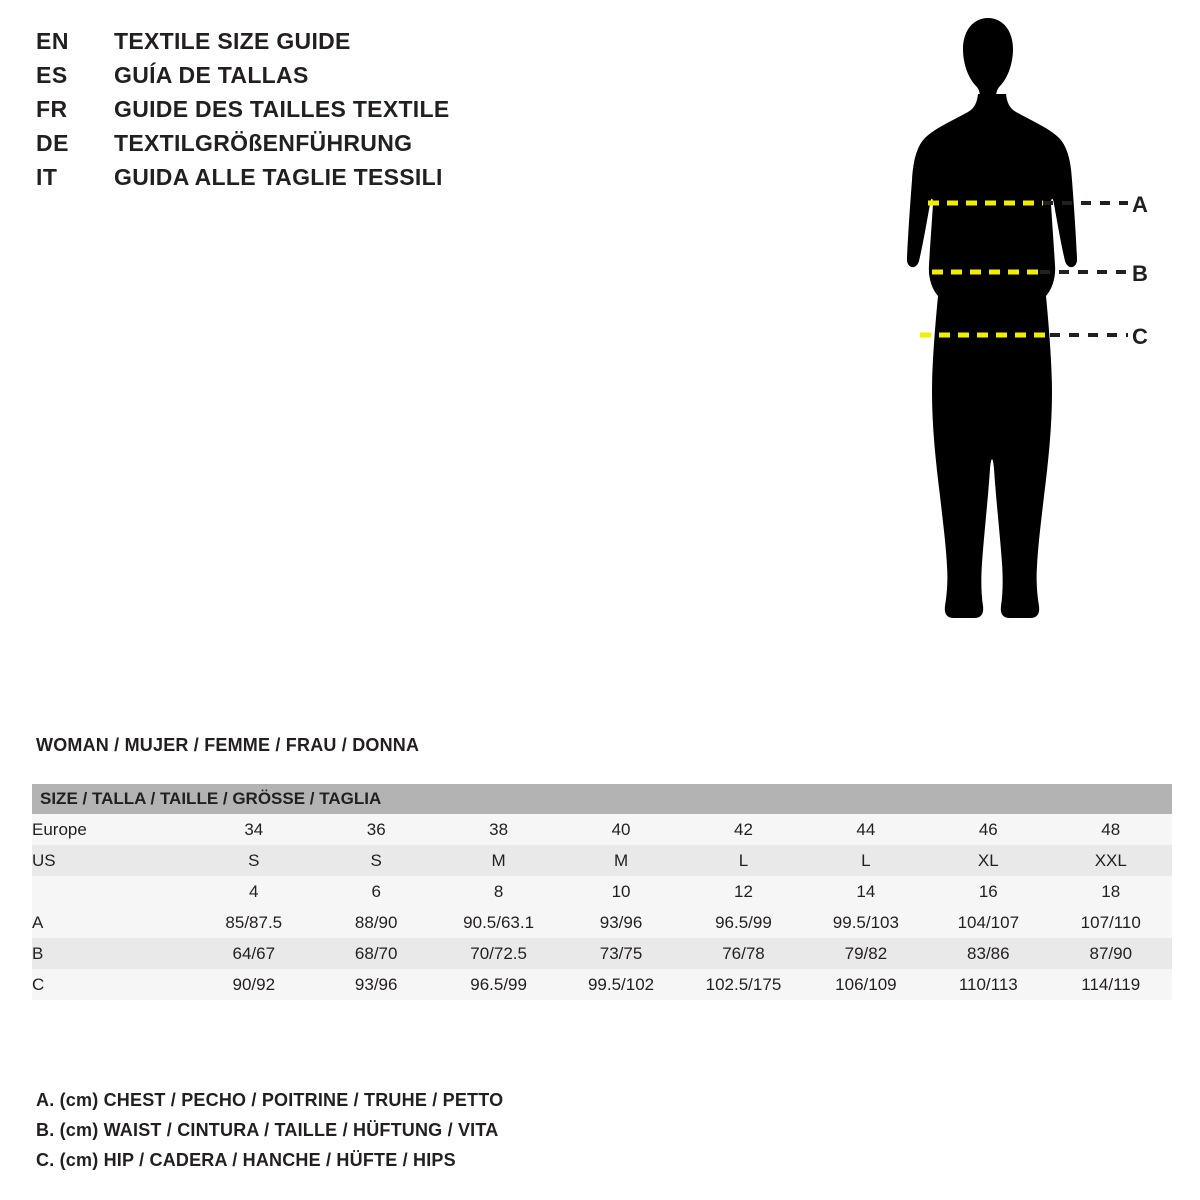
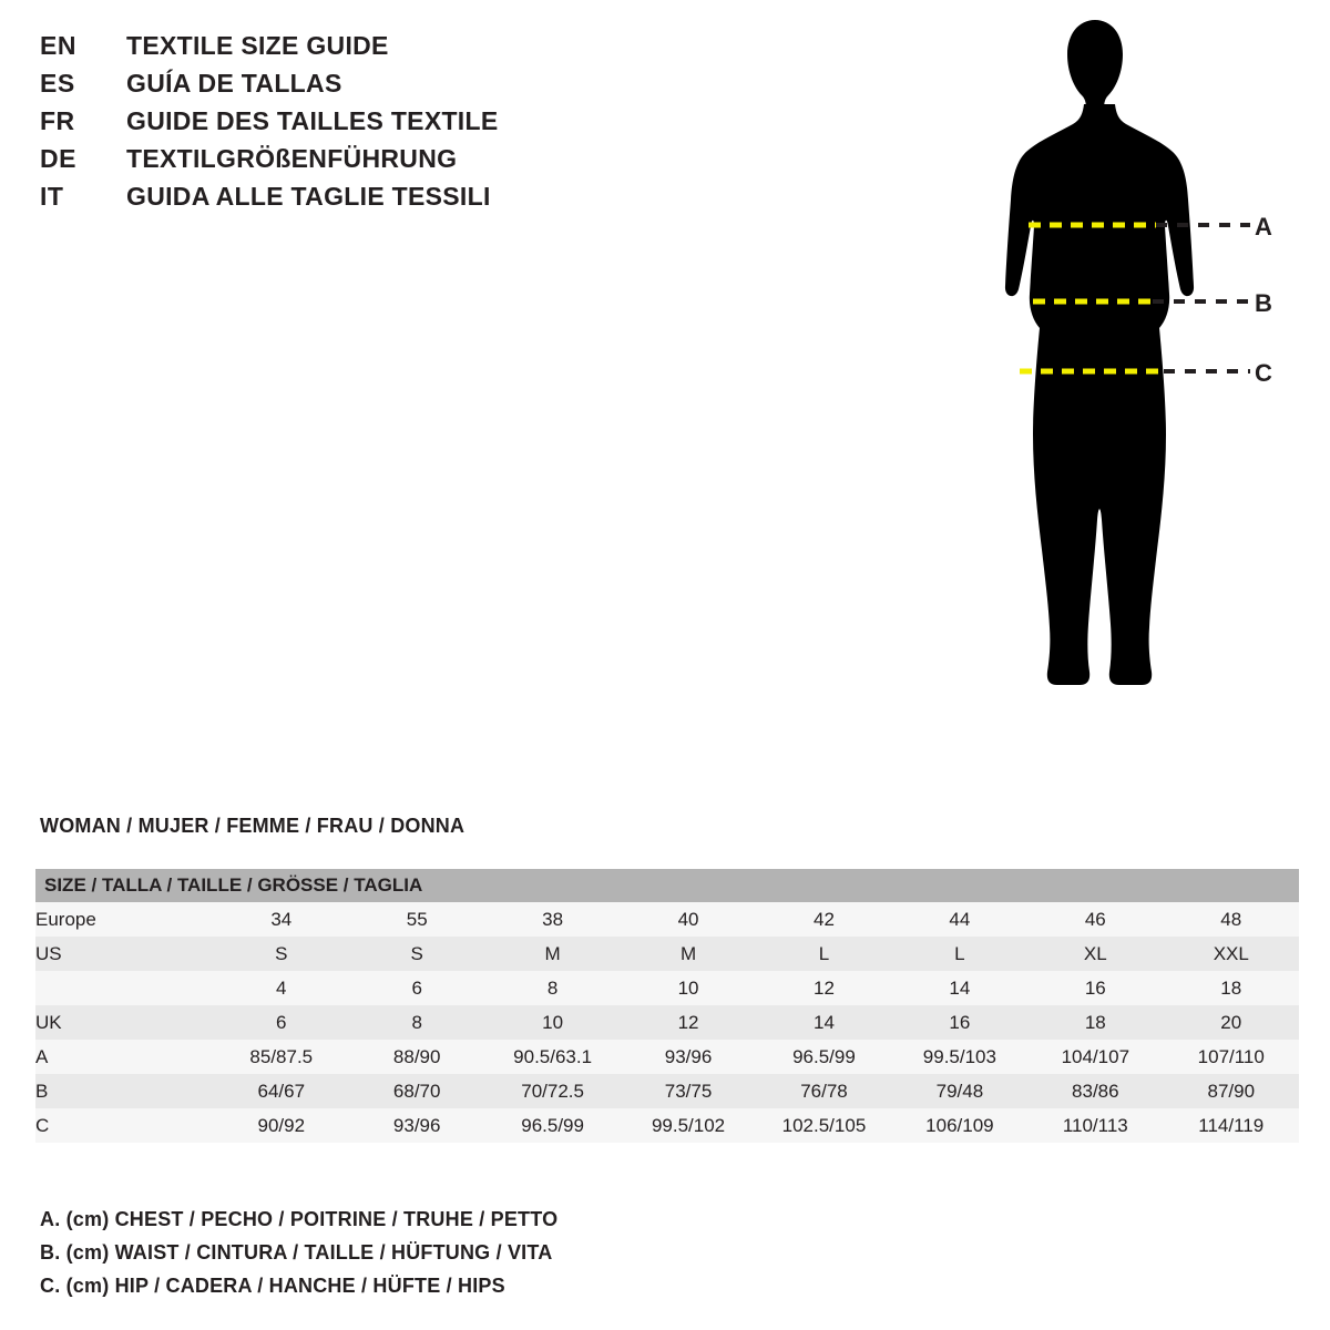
  EN
  TEXTILE SIZE GUIDE
  ES
  GUÍA DE TALLAS
  FR
  GUIDE DES TAILLES TEXTILE
  DE
  TEXTILGRÖßENFÜHRUNG
  IT
  GUIDA ALLE TAGLIE TESSILI
  A
  B
  C
  WOMAN / MUJER / FEMME / FRAU / DONNA
  SIZE / TALLA / TAILLE / GRÖSSE / TAGLIA
- Europe	34	36	38	40	42	44	46	48
+ Europe	34	55	38	40	42	44	46	48
  US	S	S	M	M	L	L	XL	XXL
  	4	6	8	10	12	14	16	18
+ UK	6	8	10	12	14	16	18	20
  A	85/87.5	88/90	90.5/63.1	93/96	96.5/99	99.5/103	104/107	107/110
- B	64/67	68/70	70/72.5	73/75	76/78	79/82	83/86	87/90
+ B	64/67	68/70	70/72.5	73/75	76/78	79/48	83/86	87/90
- C	90/92	93/96	96.5/99	99.5/102	102.5/175	106/109	110/113	114/119
+ C	90/92	93/96	96.5/99	99.5/102	102.5/105	106/109	110/113	114/119
  A. (cm) CHEST / PECHO / POITRINE / TRUHE / PETTO
  B. (cm) WAIST / CINTURA / TAILLE / HÜFTUNG / VITA
  C. (cm) HIP / CADERA / HANCHE / HÜFTE / HIPS
